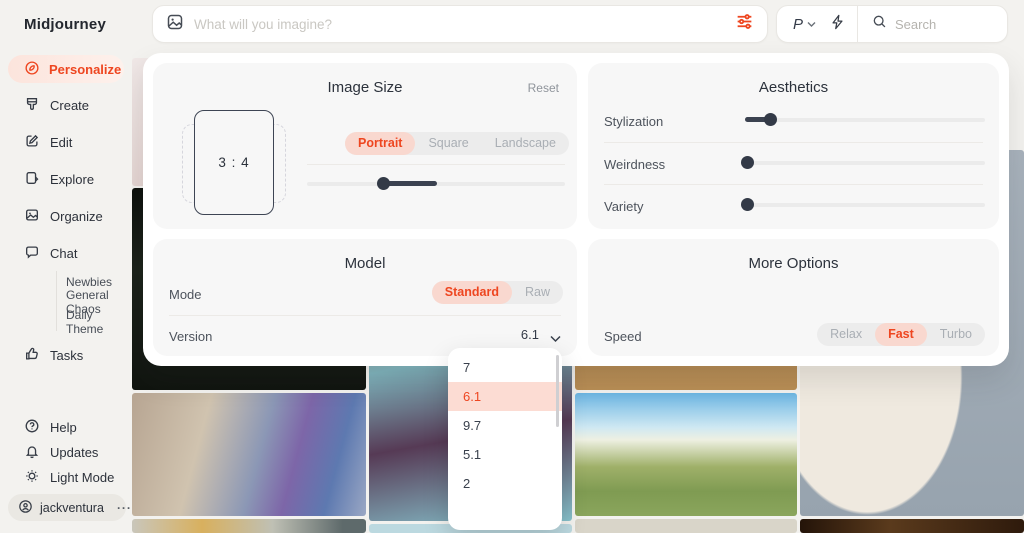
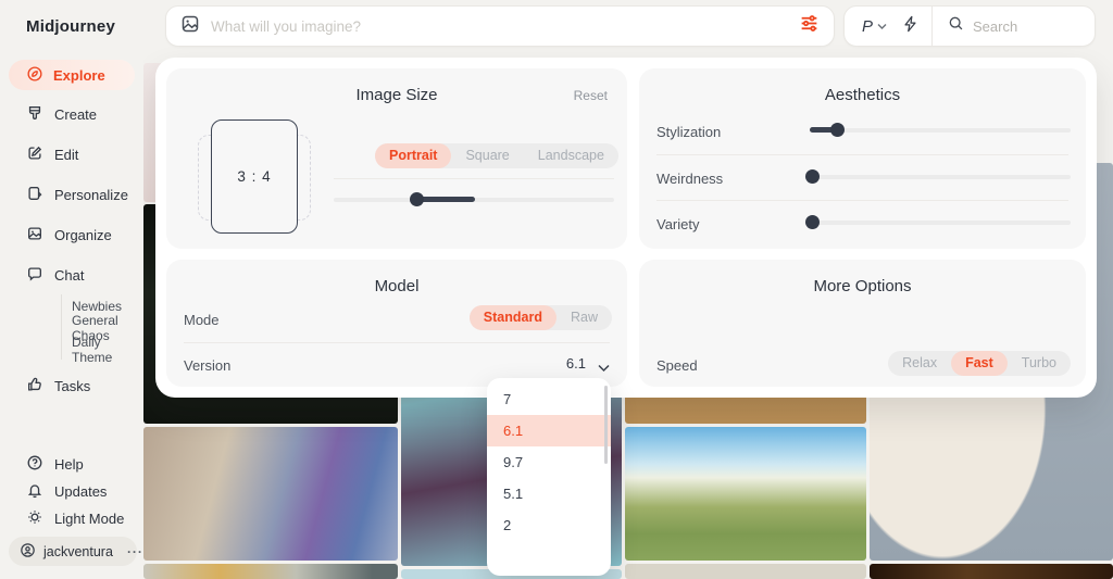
  Midjourney
- Personalize
+ Explore
  Create
  Edit
- Explore
+ Personalize
  Organize
  Chat
  Newbies
  General Chaos
  Daily Theme
  Tasks
  Help
  Updates
  Light Mode
  jackventura
  ···
  What will you imagine?
  P
  Search
  Image Size
  Reset
  3 : 4
  Portrait
  Square
  Landscape
  Aesthetics
  Stylization
  Weirdness
  Variety
  Model
  Mode
  Standard
  Raw
  Version
  6.1
  More Options
  Speed
  Relax
  Fast
  Turbo
  7
  6.1
  9.7
  5.1
  2
